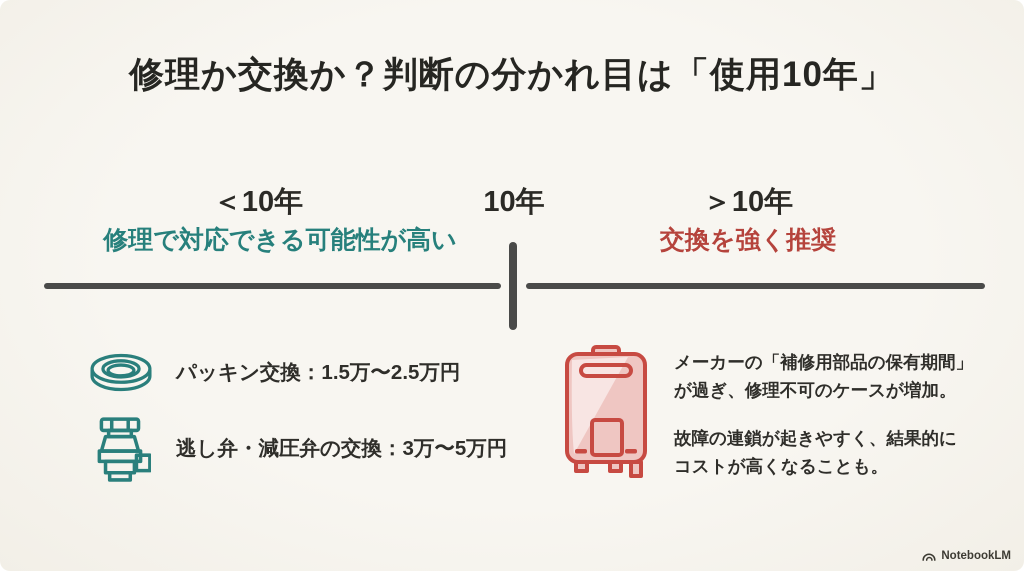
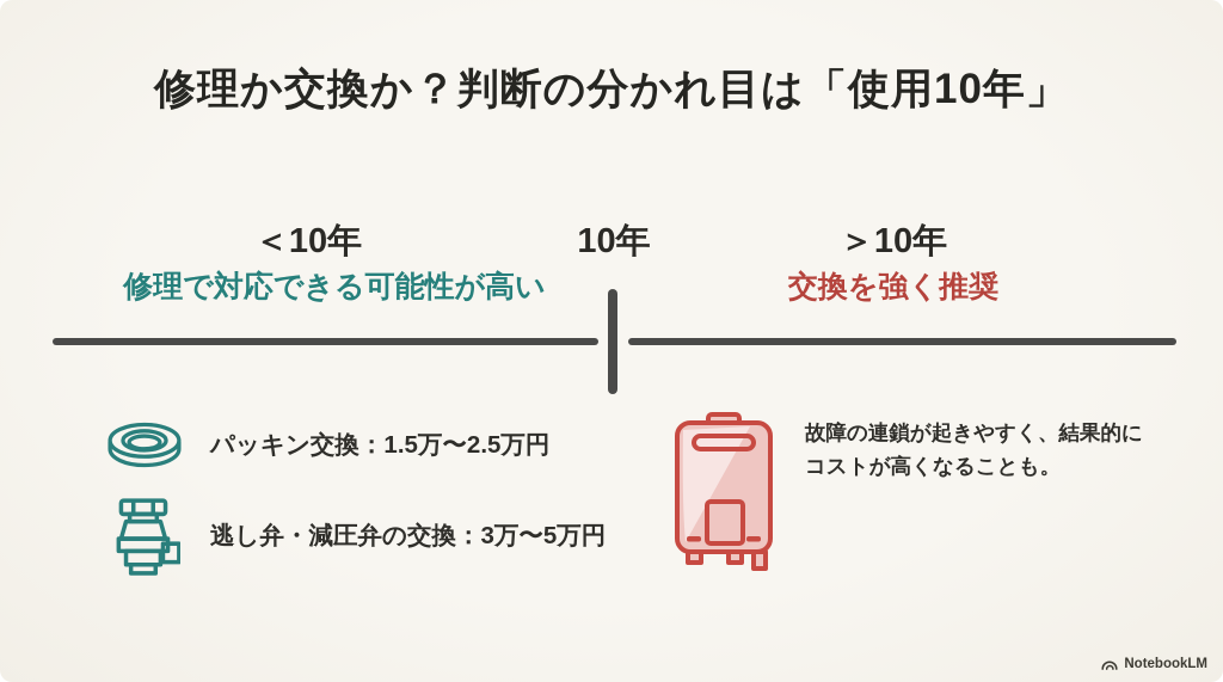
  修理か交換か？判断の分かれ目は「使用10年」
  ＜10年
  10年
  ＞10年
  修理で対応できる可能性が高い
  交換を強く推奨
  パッキン交換：1.5万〜2.5万円
  逃し弁・減圧弁の交換：3万〜5万円
- メーカーの「補修用部品の保有期間」
- が過ぎ、修理不可のケースが増加。
  故障の連鎖が起きやすく、結果的に
  コストが高くなることも。
  NotebookLM
